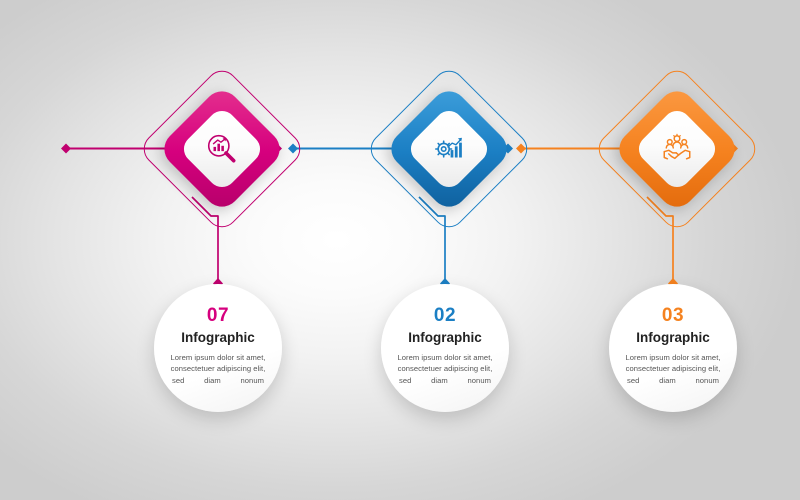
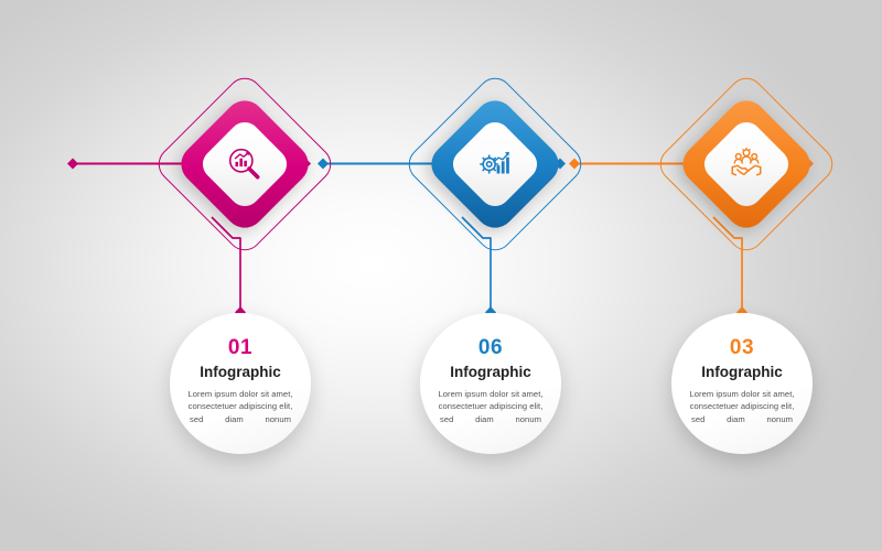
- 07
+ 01
  Infographic
  Lorem ipsum dolor sit amet,
  consectetuer adipiscing elit,
  sed
  diam
  nonum
- 02
+ 06
  Infographic
  Lorem ipsum dolor sit amet,
  consectetuer adipiscing elit,
  sed
  diam
  nonum
  03
  Infographic
  Lorem ipsum dolor sit amet,
  consectetuer adipiscing elit,
  sed
  diam
  nonum
